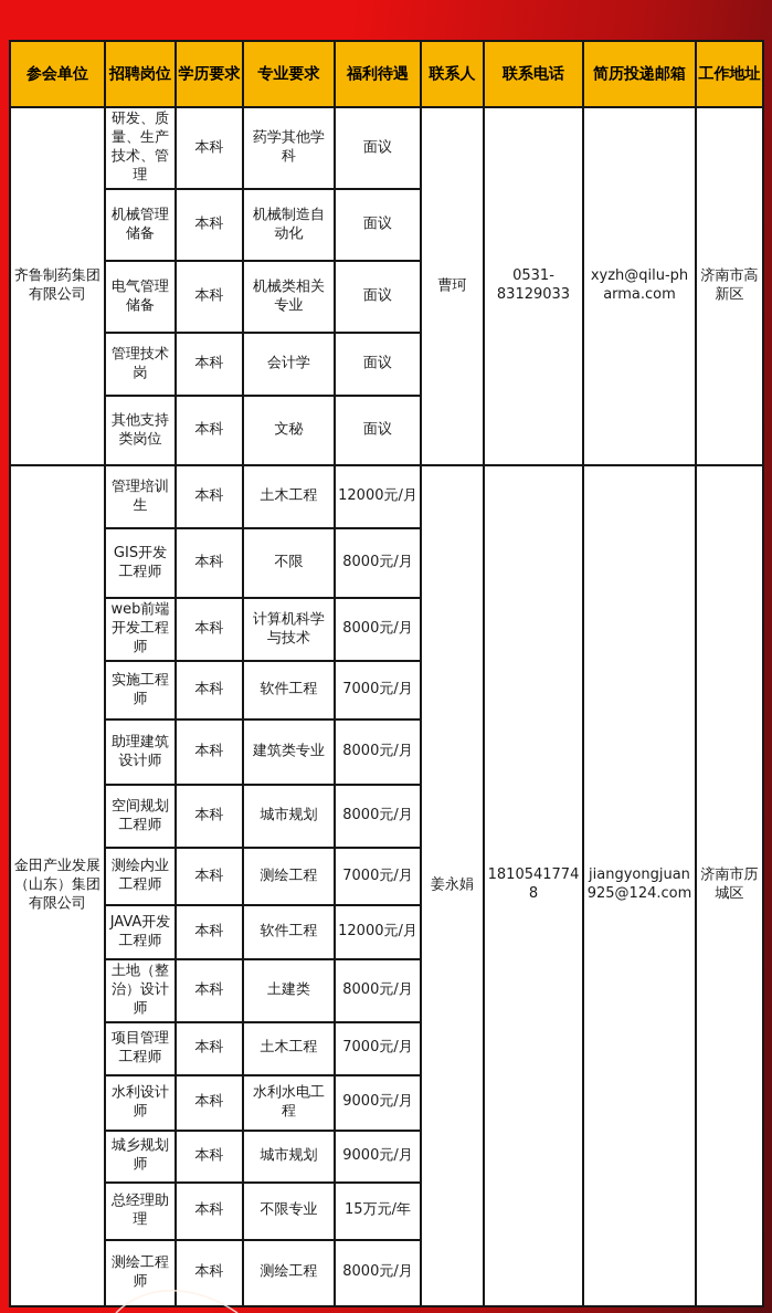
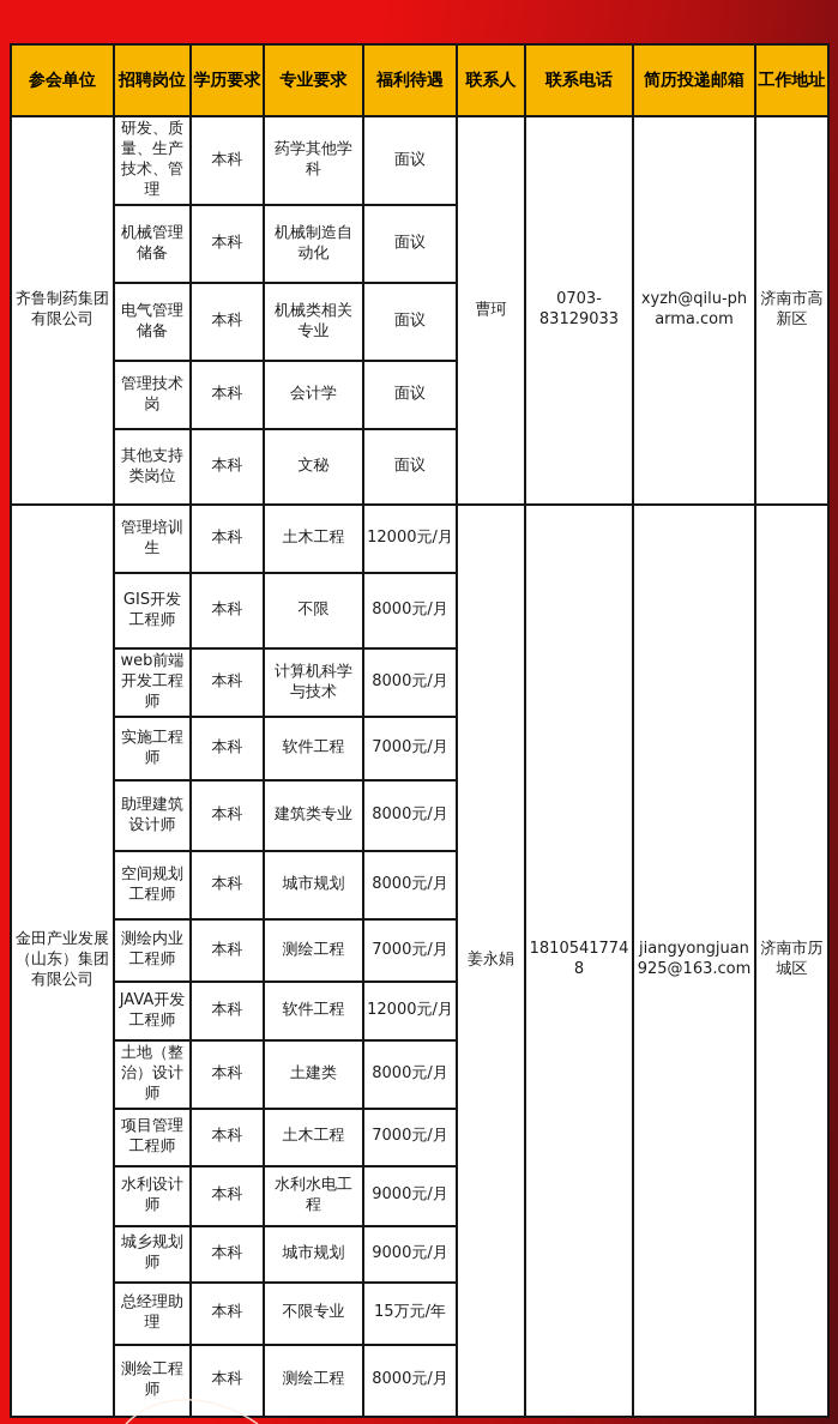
  参会单位	招聘岗位	学历要求	专业要求	福利待遇	联系人	联系电话	简历投递邮箱	工作地址
- 齐鲁制药集团有限公司	研发、质量、生产技术、管理	本科	药学其他学科	面议	曹珂	0531-83129033	xyzh@qilu-pharma.com	济南市高新区
+ 齐鲁制药集团有限公司	研发、质量、生产技术、管理	本科	药学其他学科	面议	曹珂	0703-83129033	xyzh@qilu-pharma.com	济南市高新区
  机械管理储备	本科	机械制造自动化	面议
  电气管理储备	本科	机械类相关专业	面议
  管理技术岗	本科	会计学	面议
  其他支持类岗位	本科	文秘	面议
- 金田产业发展（山东）集团有限公司	管理培训生	本科	土木工程	12000元/月	姜永娟	18105417748	jiangyongjuan925@124.com	济南市历城区
+ 金田产业发展（山东）集团有限公司	管理培训生	本科	土木工程	12000元/月	姜永娟	18105417748	jiangyongjuan925@163.com	济南市历城区
  GIS开发工程师	本科	不限	8000元/月
  web前端开发工程师	本科	计算机科学与技术	8000元/月
  实施工程师	本科	软件工程	7000元/月
  助理建筑设计师	本科	建筑类专业	8000元/月
  空间规划工程师	本科	城市规划	8000元/月
  测绘内业工程师	本科	测绘工程	7000元/月
  JAVA开发工程师	本科	软件工程	12000元/月
  土地（整治）设计师	本科	土建类	8000元/月
  项目管理工程师	本科	土木工程	7000元/月
  水利设计师	本科	水利水电工程	9000元/月
  城乡规划师	本科	城市规划	9000元/月
  总经理助理	本科	不限专业	15万元/年
  测绘工程师	本科	测绘工程	8000元/月
